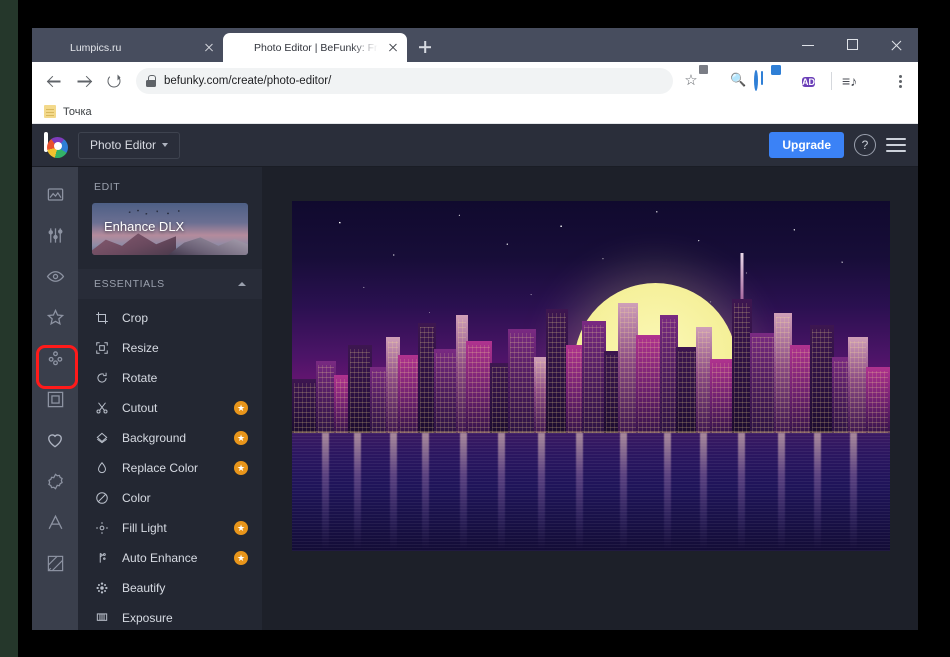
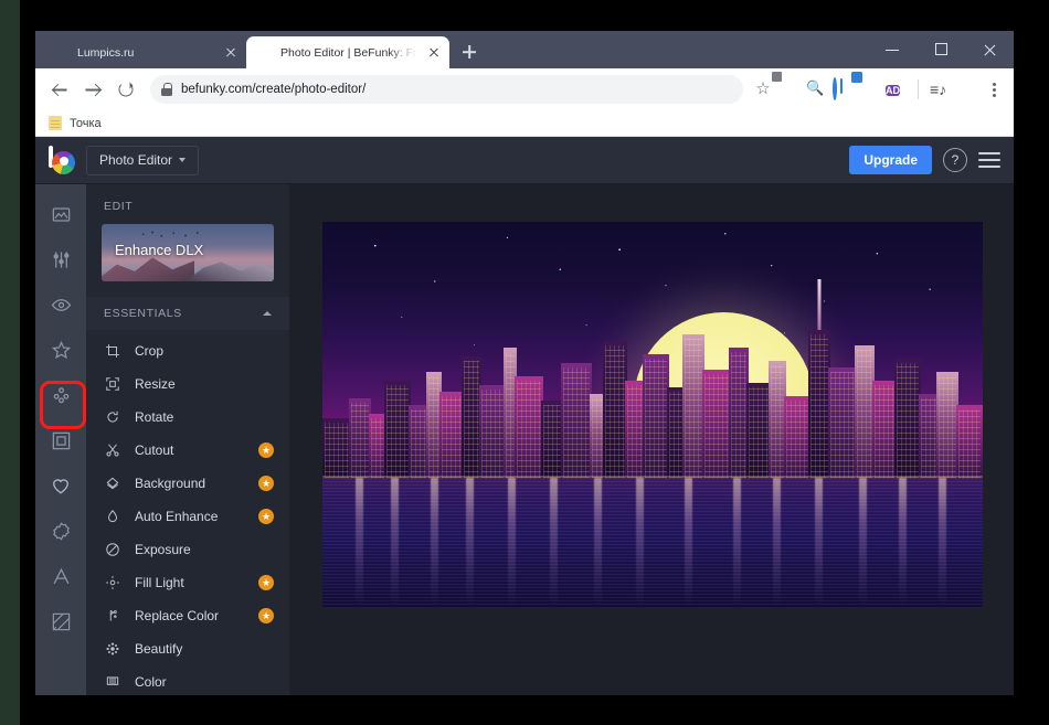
  Lumpics.ru
  Photo Editor | BeFunky: Fr
  befunky.com/create/photo-editor/
  ☆
  🔍
  AD
  ≡♪
  Точка
  Photo Editor
  Upgrade
  ?
  EDIT
  Enhance DLX
  ESSENTIALS
  Crop
  Resize
  Rotate
  Cutout
  Background
- Replace Color
+ Auto Enhance
- Color
+ Exposure
  Fill Light
- Auto Enhance
+ Replace Color
  Beautify
- Exposure
+ Color
